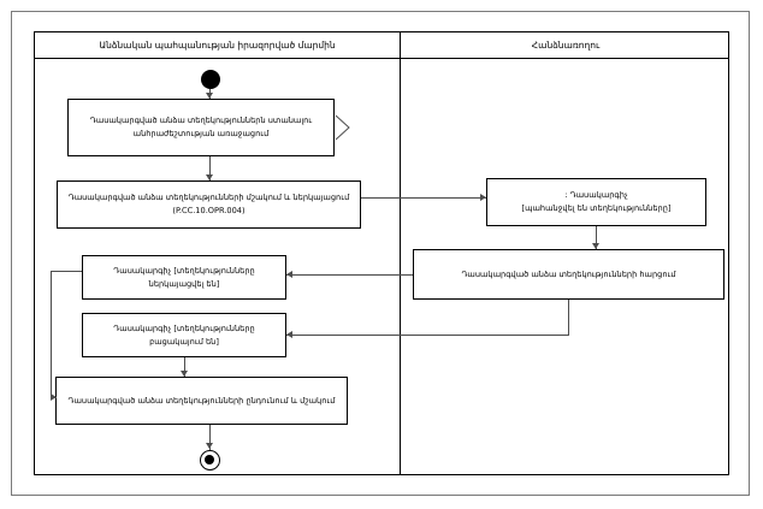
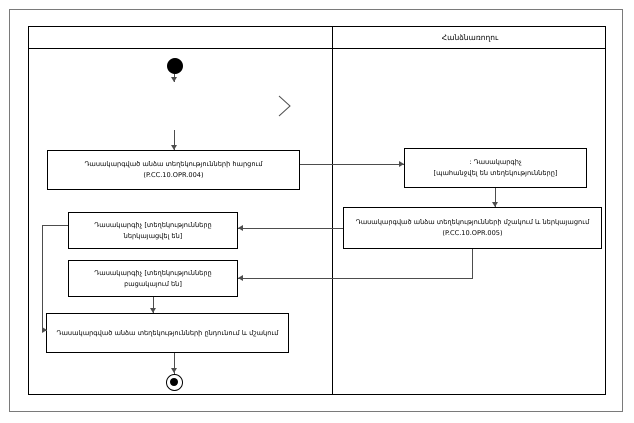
- Անձնական պահպանության իրազորված մարմին
  Հանձնառողու
- Դասակարգված անձա տեղեկություններն ստանալու
- անհրաժեշտության առաջացում
- Դասակարգված անձա տեղեկությունների մշակում և ներկայացում
+ Դասակարգված անձա տեղեկությունների հարցում
  (P.CC.10.OPR.004)
  : Դասակարգիչ
  [պահանջվել են տեղեկությունները]
- Դասակարգված անձա տեղեկությունների հարցում
+ Դասակարգված անձա տեղեկությունների մշակում և ներկայացում
+ (P.CC.10.OPR.005)
  Դասակարգիչ [տեղեկությունները
  ներկայացվել են]
  Դասակարգիչ [տեղեկությունները
  բացակայում են]
  Դասակարգված անձա տեղեկությունների ընդունում և մշակում
